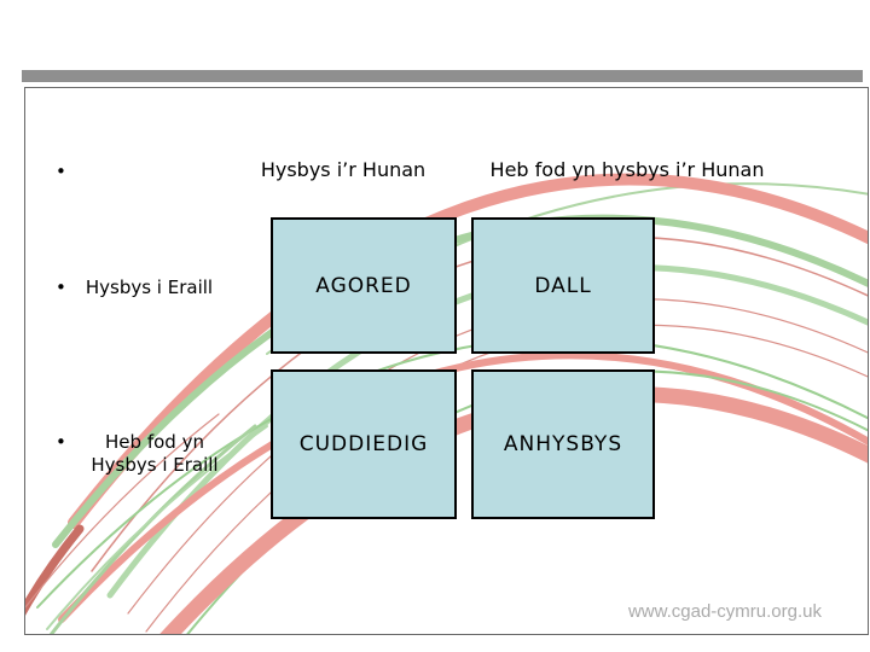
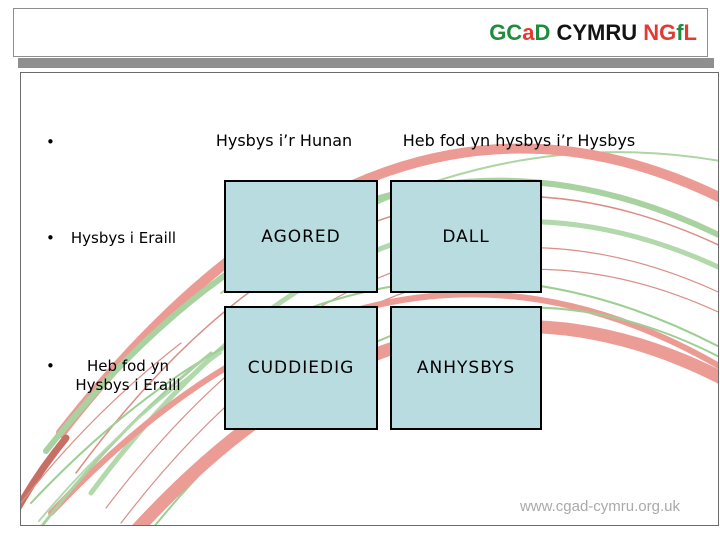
+ GCaD CYMRU NGfL
  Hysbys i’r Hunan
- Heb fod yn hysbys i’r Hunan
+ Heb fod yn hysbys i’r Hysbys
  •
  •
  Hysbys i Eraill
  •
  Heb fod yn
  Hysbys i Eraill
  AGORED
  DALL
  CUDDIEDIG
  ANHYSBYS
  www.cgad-cymru.org.uk
